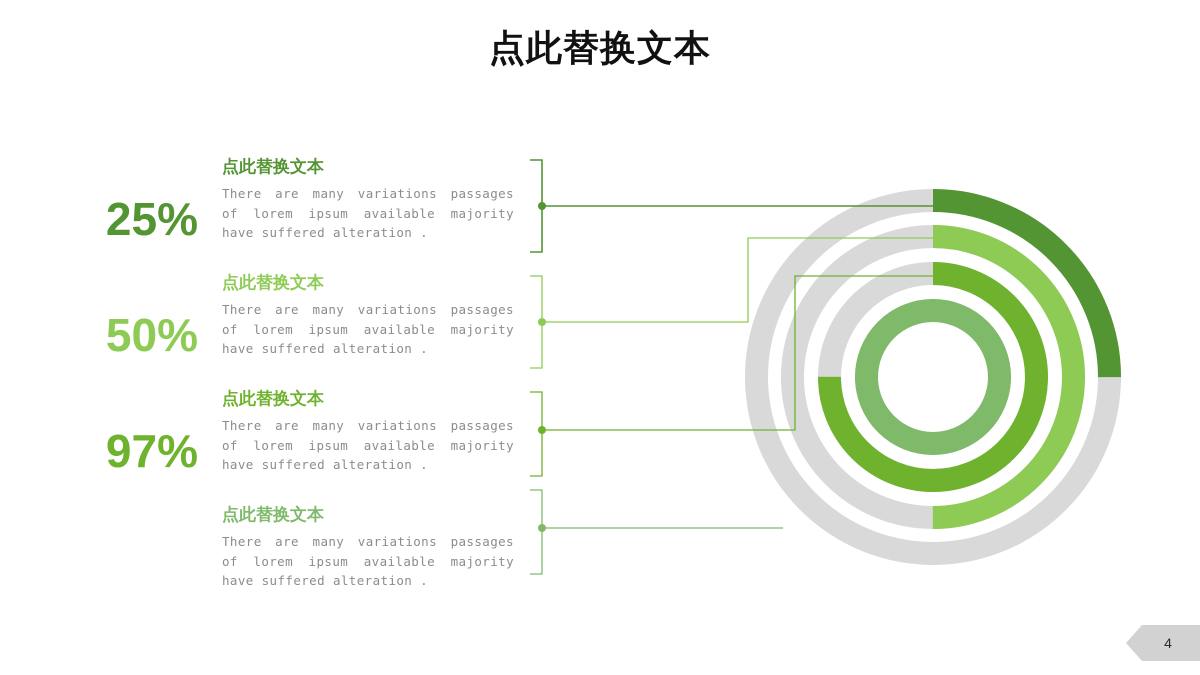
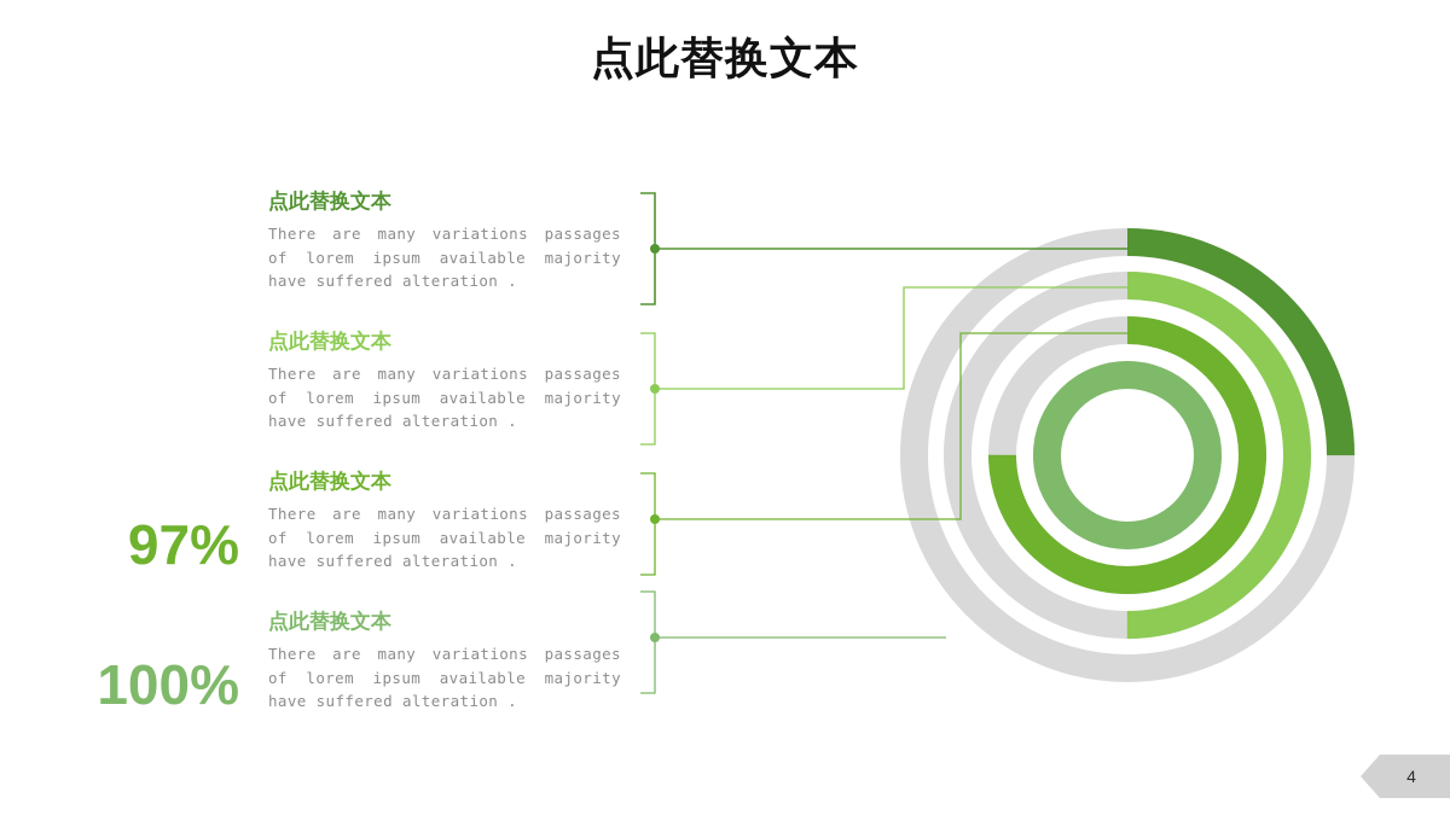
  点此替换文本
- 25%
  点此替换文本
  There are many variations passages of lorem ipsum available majority have suffered alteration .
- 50%
  点此替换文本
  There are many variations passages of lorem ipsum available majority have suffered alteration .
  97%
  点此替换文本
  There are many variations passages of lorem ipsum available majority have suffered alteration .
+ 100%
  点此替换文本
  There are many variations passages of lorem ipsum available majority have suffered alteration .
  4
